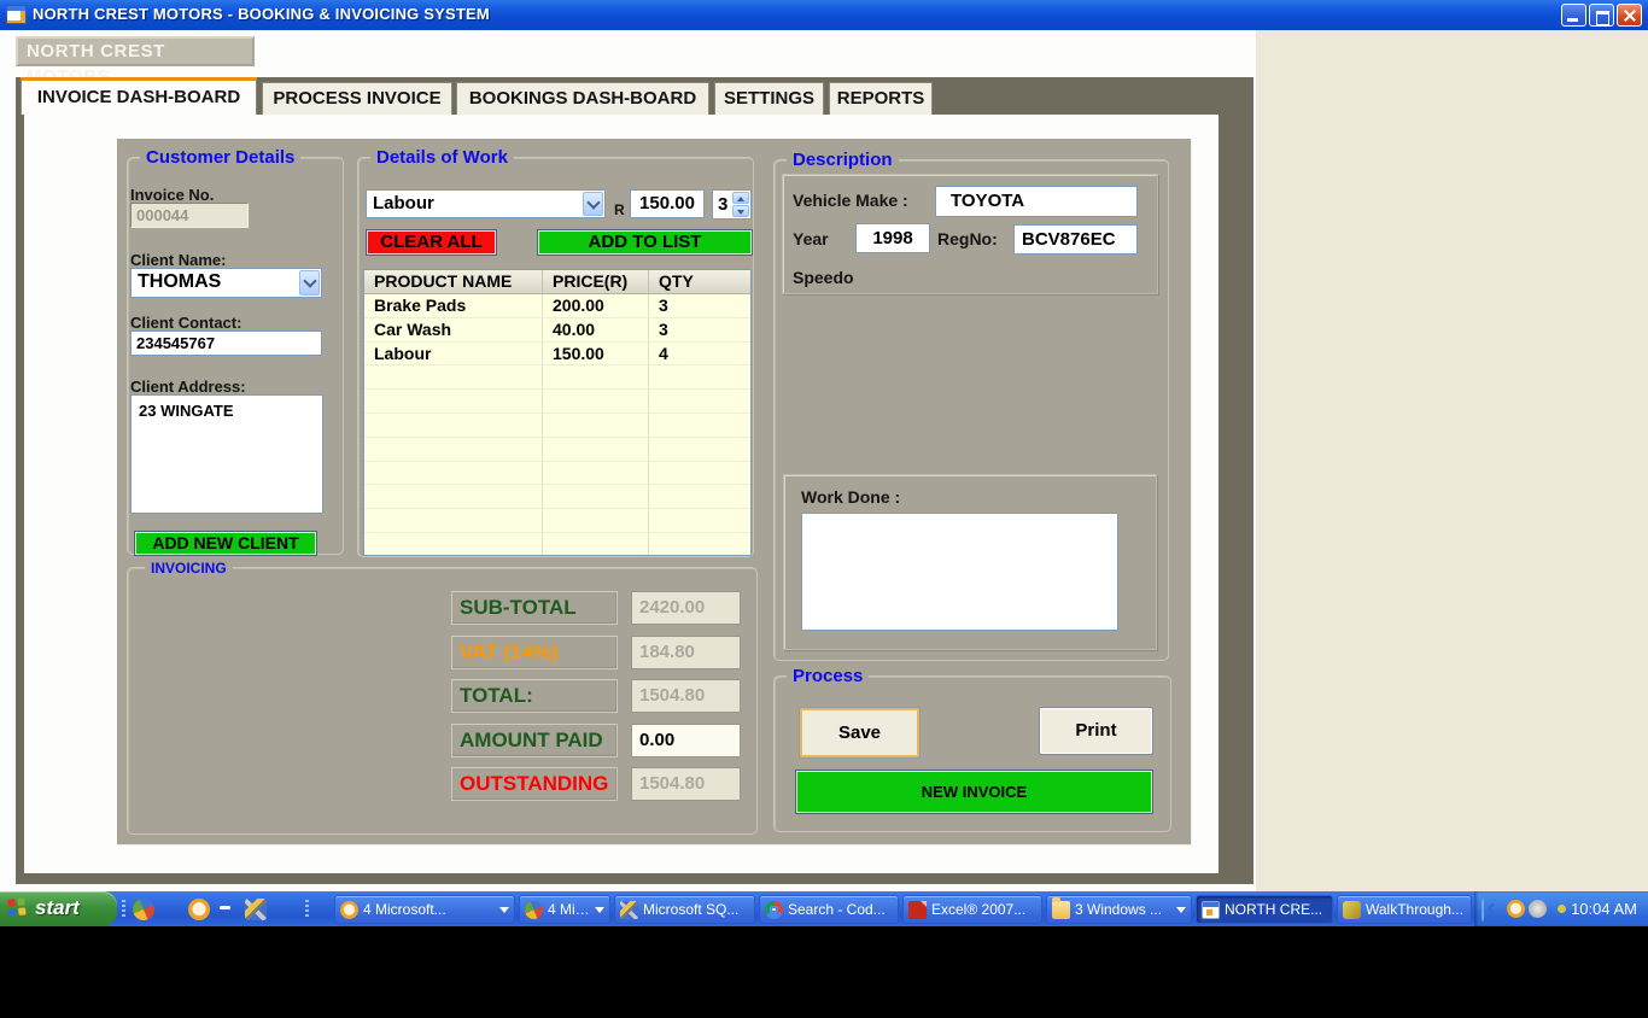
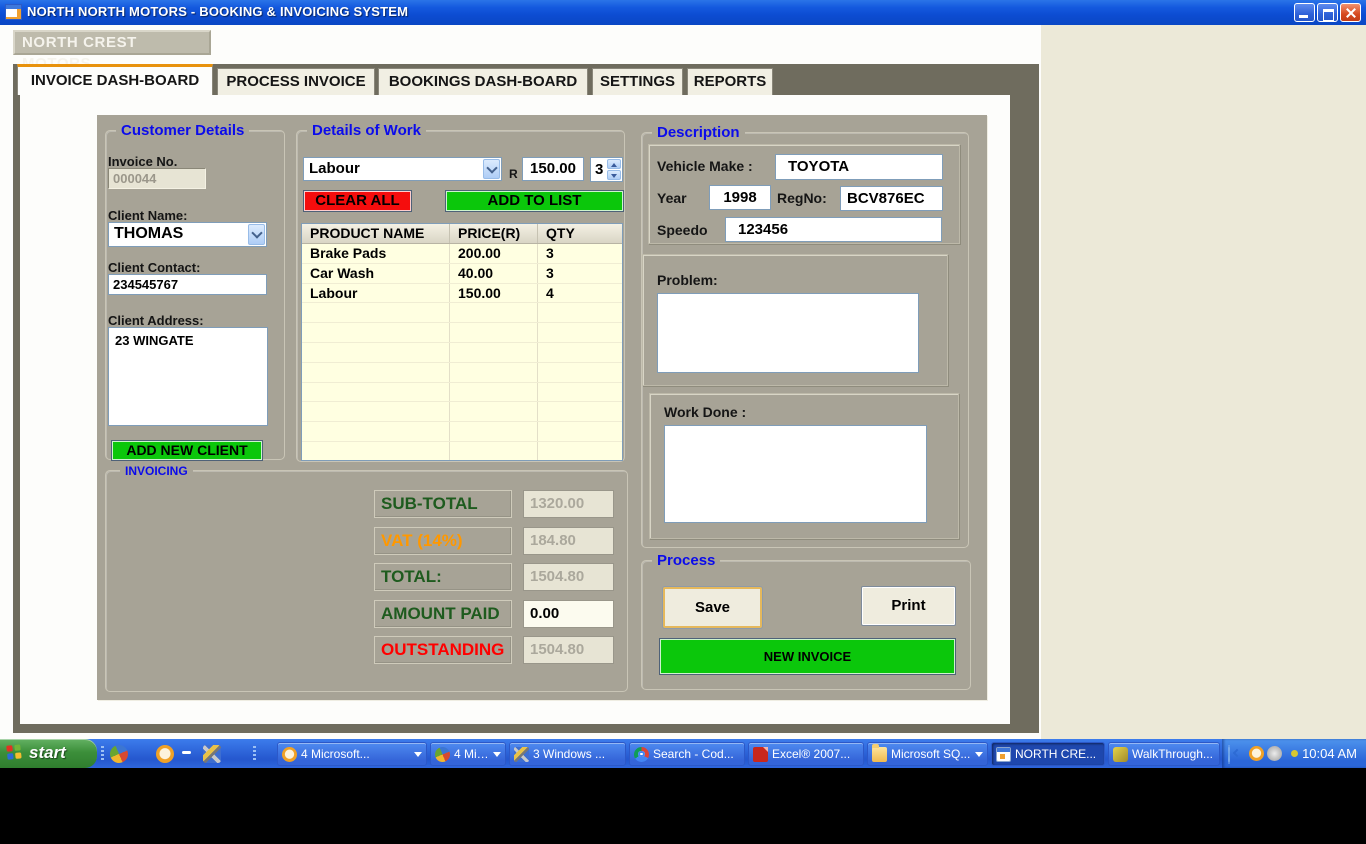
- NORTH CREST MOTORS - BOOKING & INVOICING SYSTEM
+ NORTH NORTH MOTORS - BOOKING & INVOICING SYSTEM
  INVOICE DASH-BOARD
  PROCESS INVOICE
  BOOKINGS DASH-BOARD
  SETTINGS
  REPORTS
  Customer Details
  Invoice No.
  000044
  Client Name:
  THOMAS
  Client Contact:
  234545767
  Client Address:
  23 WINGATE
  ADD NEW CLIENT
  Details of Work
  Labour
  R
  150.00
  3
  CLEAR ALL
  ADD TO LIST
  PRODUCT NAME
  PRICE(R)
  QTY
  Brake Pads
  200.00
  3
  Car Wash
  40.00
  3
  Labour
  150.00
  4
  Description
  Vehicle Make :
  TOYOTA
  Year
  1998
  RegNo:
  BCV876EC
  Speedo
+ 123456
+ Problem:
  Work Done :
  INVOICING
  SUB-TOTAL
- 2420.00
+ 1320.00
  VAT (14%)
  184.80
  TOTAL:
  1504.80
  AMOUNT PAID
  0.00
  OUTSTANDING
  1504.80
  Process
  Save
  Print
  NEW INVOICE
  start
  4 Microsoft...
- Microsoft SQ...
+ 3 Windows ...
  Search - Cod...
  Excel® 2007...
- 3 Windows ...
+ Microsoft SQ...
  NORTH CRE...
  WalkThrough...
  10:04 AM
